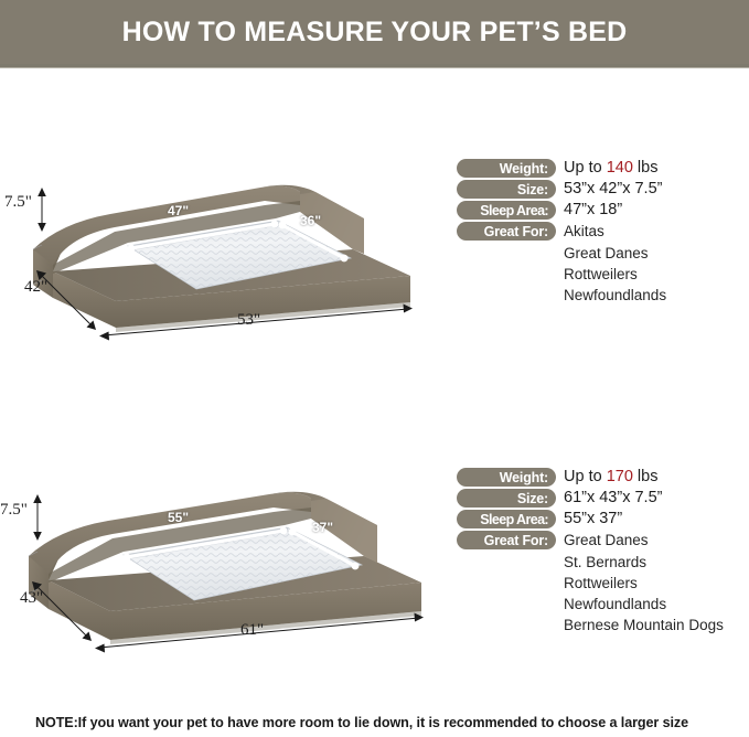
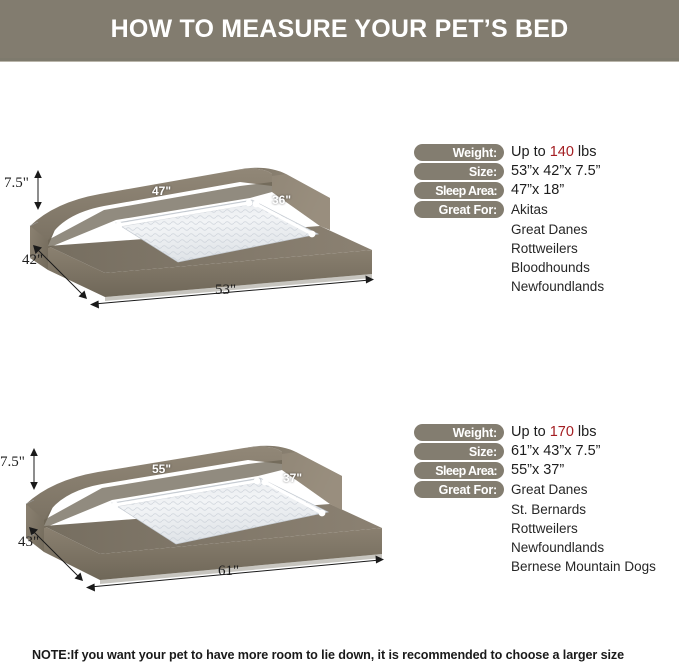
  HOW TO MEASURE YOUR PET’S BED
  7.5"
  42"
  53"
  47"
  36"
  Weight:
  Up to 140 lbs
  Size:
  53”x 42”x 7.5”
  Sleep Area:
  47”x 18”
  Great For:
  Akitas
  Great Danes
  Rottweilers
+ Bloodhounds
  Newfoundlands
  7.5"
  43"
  61"
  55"
  37"
  Weight:
  Up to 170 lbs
  Size:
  61”x 43”x 7.5”
  Sleep Area:
  55”x 37”
  Great For:
  Great Danes
  St. Bernards
  Rottweilers
  Newfoundlands
  Bernese Mountain Dogs
  NOTE:If you want your pet to have more room to lie down, it is recommended to choose a larger size
